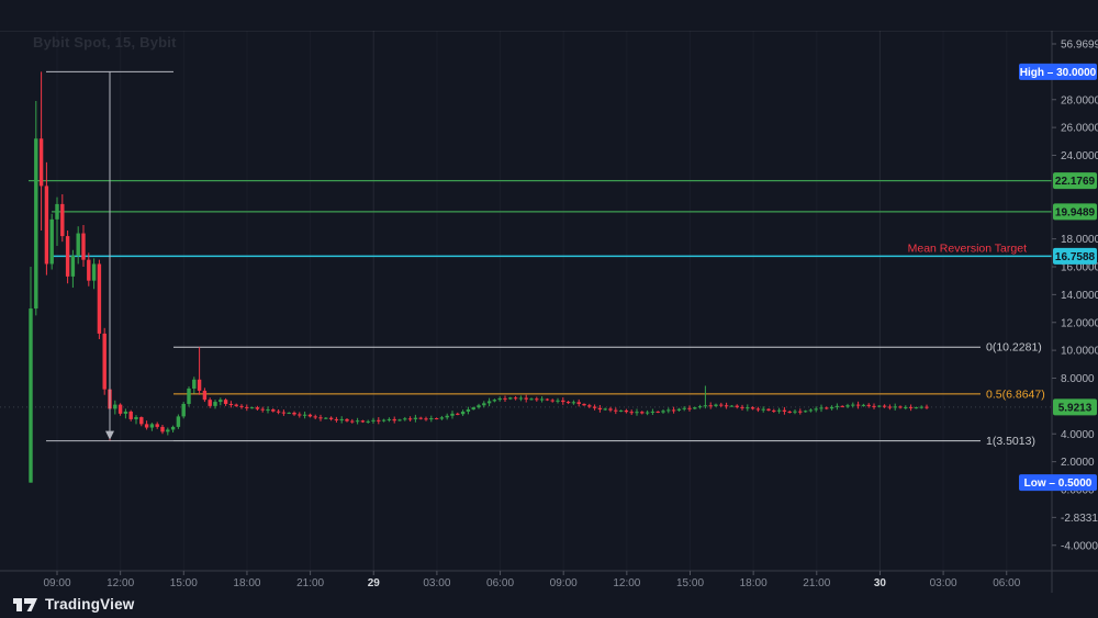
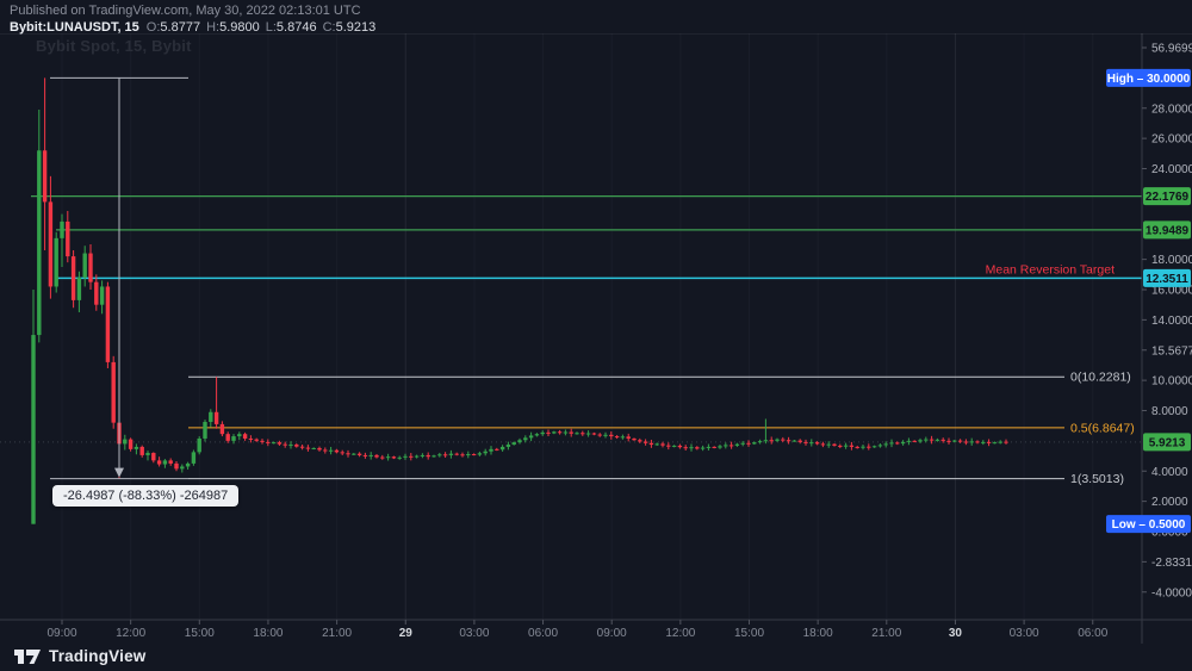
+ Published on TradingView.com, May 30, 2022 02:13:01 UTC
+ Bybit:LUNAUSDT, 15 O:5.8777 H:5.9800 L:5.8746 C:5.9213
  Mean Reversion Target
  0(10.2281)
  0.5(6.8647)
  1(3.5013)
  56.9699
  28.0000
  26.0000
  24.0000
  18.0000
  16.0000
  14.0000
- 12.0000
+ 15.5677
  10.0000
  8.0000
  4.0000
  2.0000
  -2.8331
  -4.0000
  High – 30.0000
  Low – 0.5000
  22.1769
  19.9489
- 16.7588
+ 12.3511
  5.9213
  09:00
  12:00
  15:00
  18:00
  21:00
  29
  03:00
  06:00
  09:00
  12:00
  15:00
  18:00
  21:00
  30
  03:00
  06:00
+ -26.4987 (-88.33%) -264987
  TradingView
